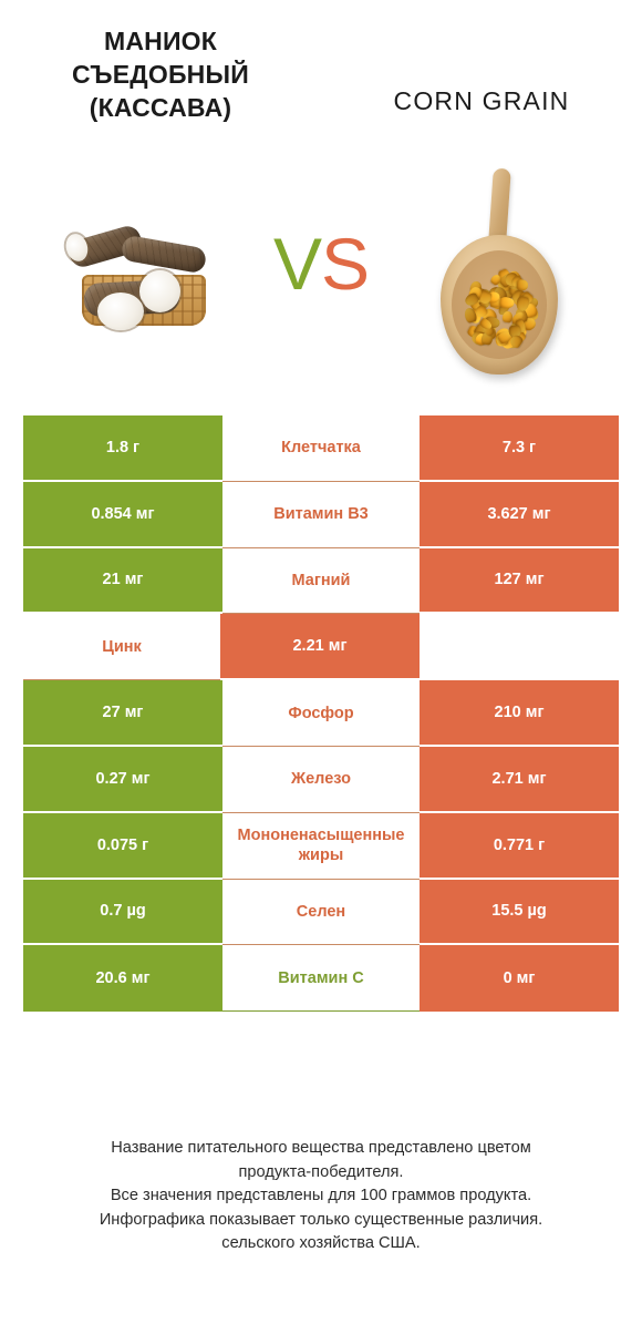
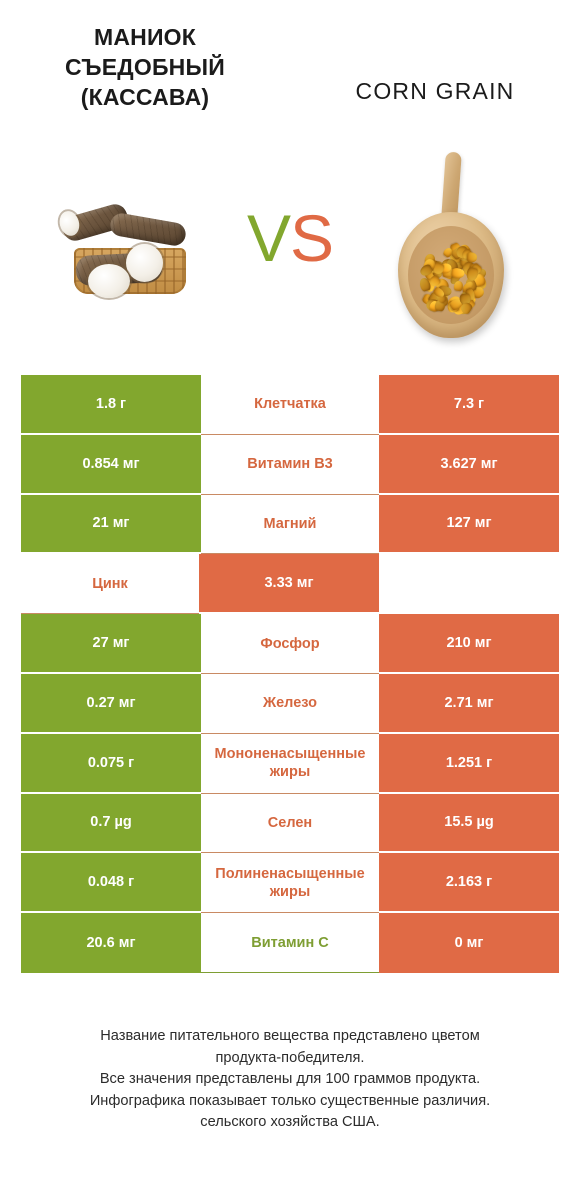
  МАНИОК
  СЪЕДОБНЫЙ
  (КАССАВА)
  CORN GRAIN
  VS
  1.8 г
  Клетчатка
  7.3 г
  0.854 мг
  Витамин B3
  3.627 мг
  21 мг
  Магний
  127 мг
  Цинк
- 2.21 мг
+ 3.33 мг
  27 мг
  Фосфор
  210 мг
  0.27 мг
  Железо
  2.71 мг
  0.075 г
  Мононенасыщенные жиры
- 0.771 г
+ 1.251 г
  0.7 µg
  Селен
  15.5 µg
+ 0.048 г
+ Полиненасыщенные жиры
+ 2.163 г
  20.6 мг
  Витамин C
  0 мг
  Название питательного вещества представлено цветом
  продукта-победителя.
  Все значения представлены для 100 граммов продукта.
  Инфографика показывает только существенные различия.
  сельского хозяйства США.
